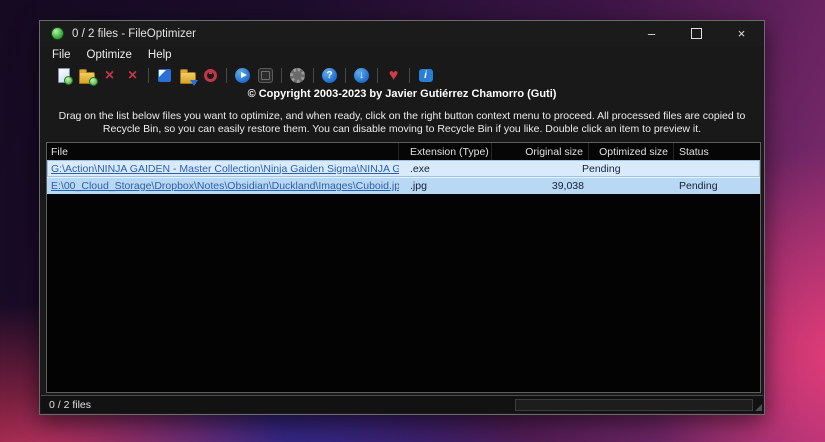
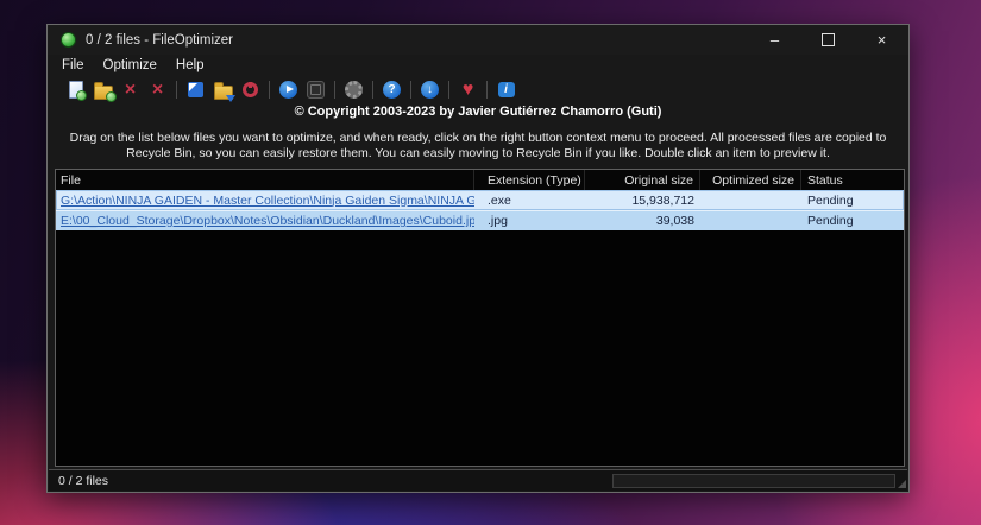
  0 / 2 files - FileOptimizer
  –
  ×
  File
  Optimize
  Help
  ×
  ×
  ?
  ↓
  ♥
  i
  © Copyright 2003-2023 by Javier Gutiérrez Chamorro (Guti)
- Drag on the list below files you want to optimize, and when ready, click on the right button context menu to proceed. All processed files are copied to Recycle Bin, so you can easily restore them. You can disable moving to Recycle Bin if you like. Double click an item to preview it.
+ Drag on the list below files you want to optimize, and when ready, click on the right button context menu to proceed. All processed files are copied to Recycle Bin, so you can easily restore them. You can easily moving to Recycle Bin if you like. Double click an item to preview it.
  File
  Extension (Type)
  Original size
  Optimized size
  Status
  G:\Action\NINJA GAIDEN - Master Collection\Ninja Gaiden Sigma\NINJA G
  .exe
+ 15,938,712
  Pending
  E:\00_Cloud_Storage\Dropbox\Notes\Obsidian\Duckland\Images\Cuboid.jp
  .jpg
  39,038
  Pending
  0 / 2 files
